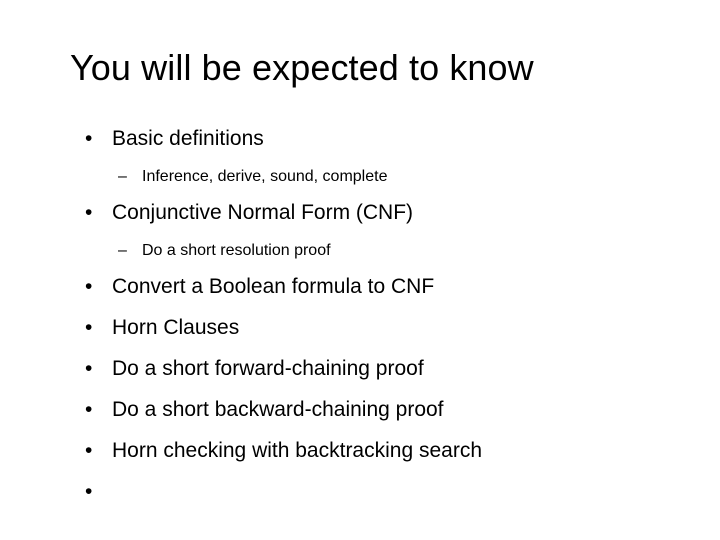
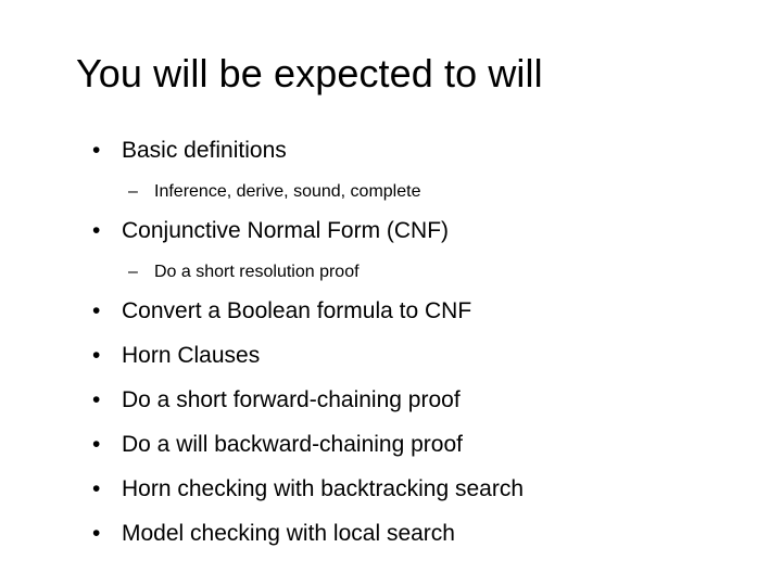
- You will be expected to know
+ You will be expected to will
  •
  Basic definitions
  –
  Inference, derive, sound, complete
  •
  Conjunctive Normal Form (CNF)
  –
  Do a short resolution proof
  •
  Convert a Boolean formula to CNF
  •
  Horn Clauses
  •
  Do a short forward-chaining proof
  •
- Do a short backward-chaining proof
+ Do a will backward-chaining proof
  •
  Horn checking with backtracking search
  •
+ Model checking with local search
